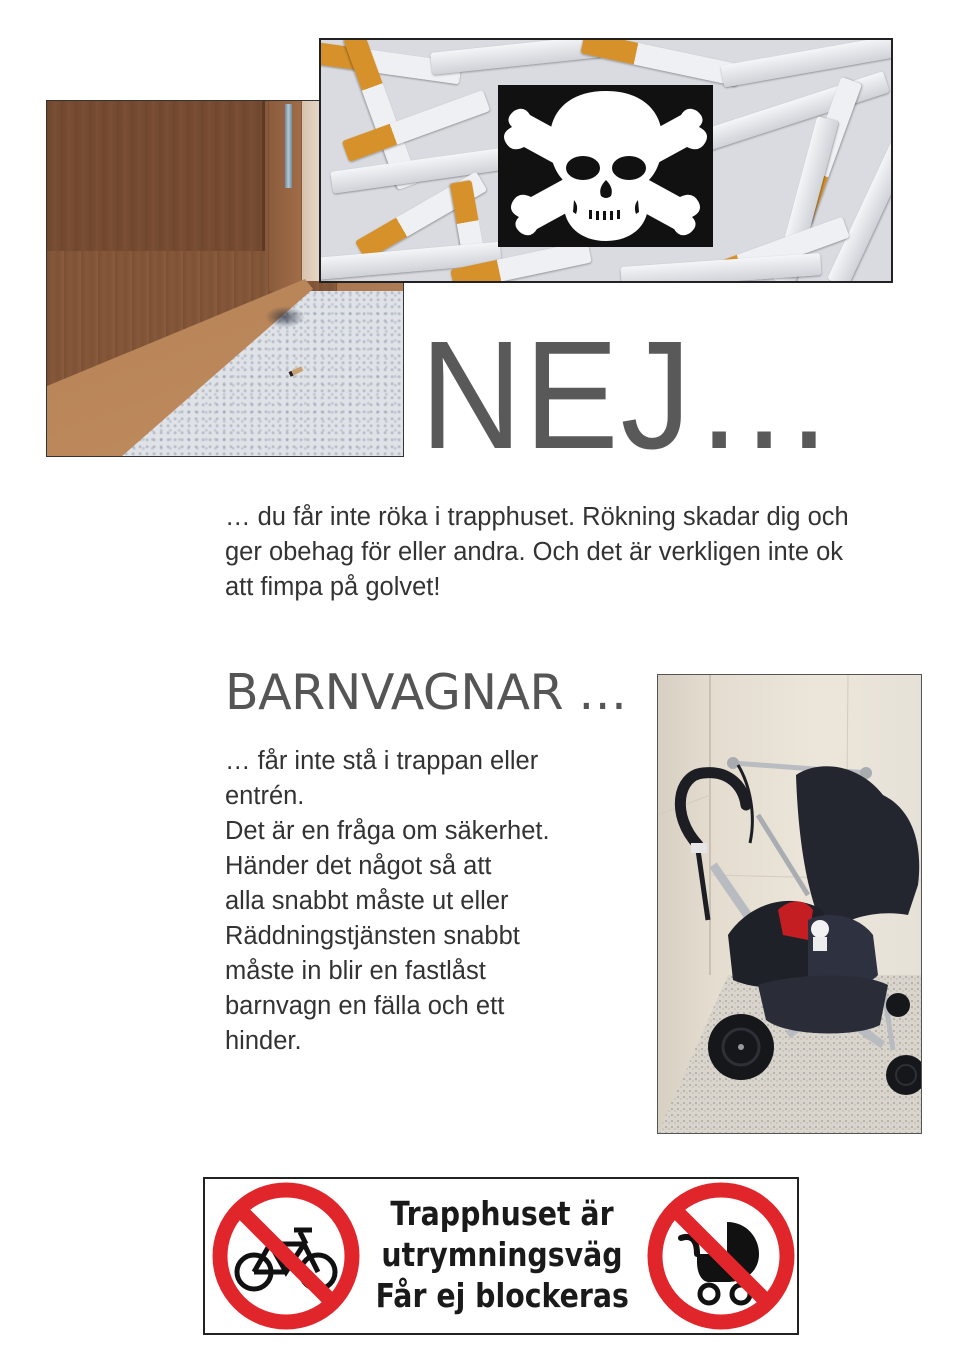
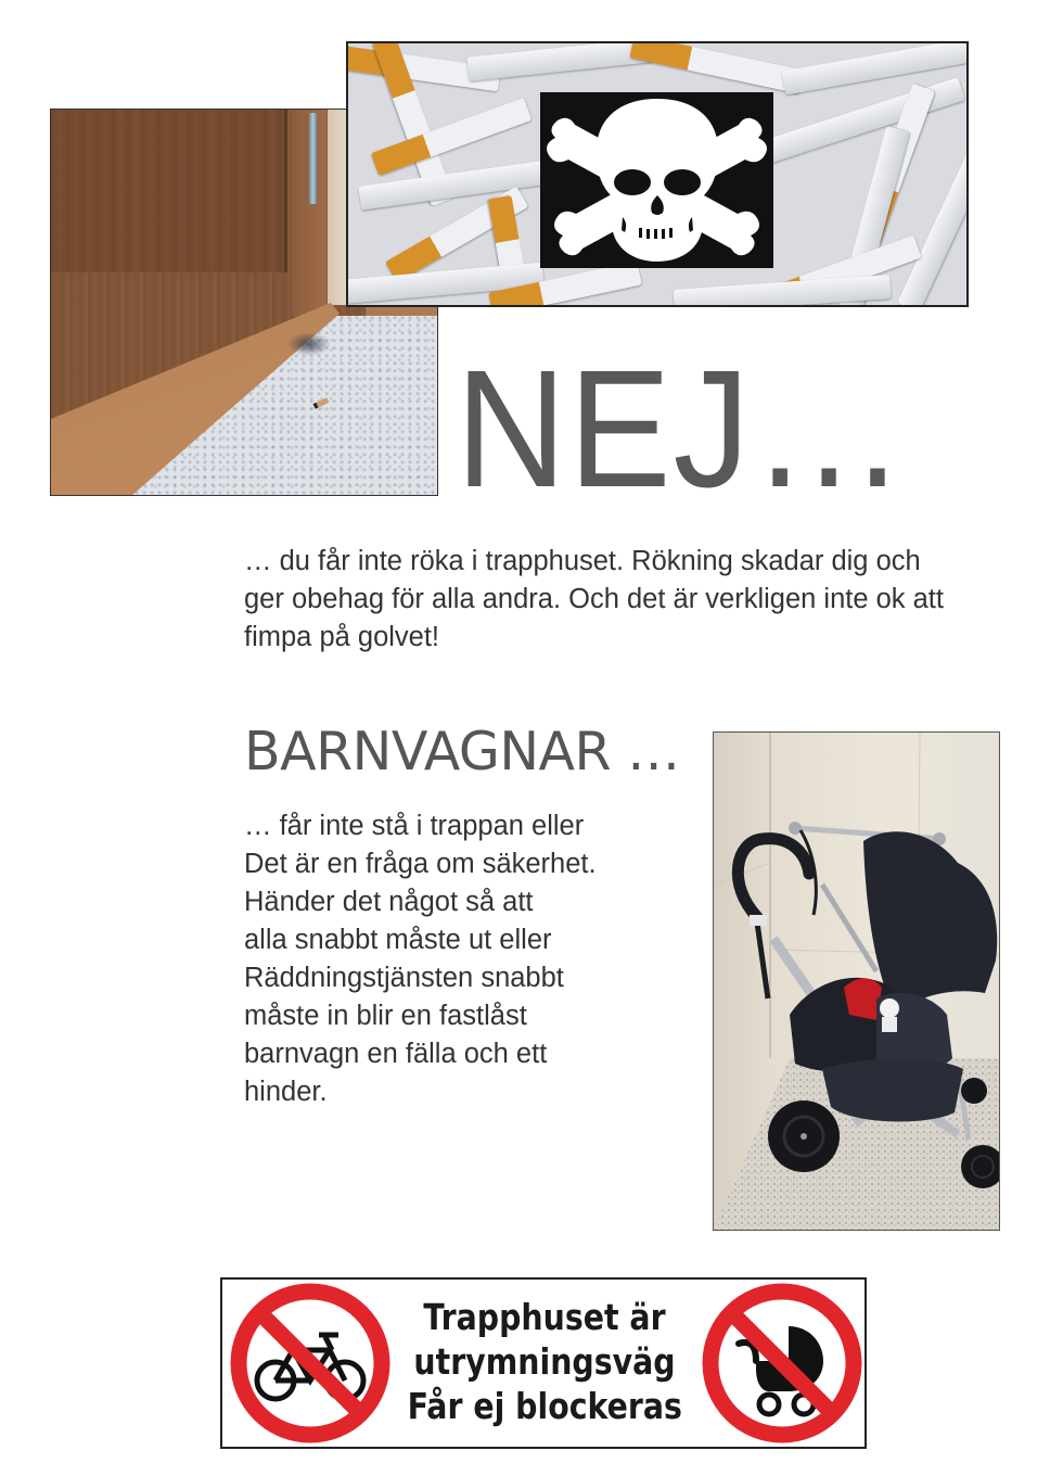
  NEJ…
- … du får inte röka i trapphuset. Rökning skadar dig och ger obehag för eller andra. Och det är verkligen inte ok att fimpa på golvet!
+ … du får inte röka i trapphuset. Rökning skadar dig och ger obehag för alla andra. Och det är verkligen inte ok att fimpa på golvet!
  BARNVAGNAR …
  … får inte stå i trappan eller
- entrén.
  Det är en fråga om säkerhet.
  Händer det något så att
  alla snabbt måste ut eller
  Räddningstjänsten snabbt
  måste in blir en fastlåst
  barnvagn en fälla och ett
  hinder.
  Trapphuset är
  utrymningsväg
  Får ej blockeras
